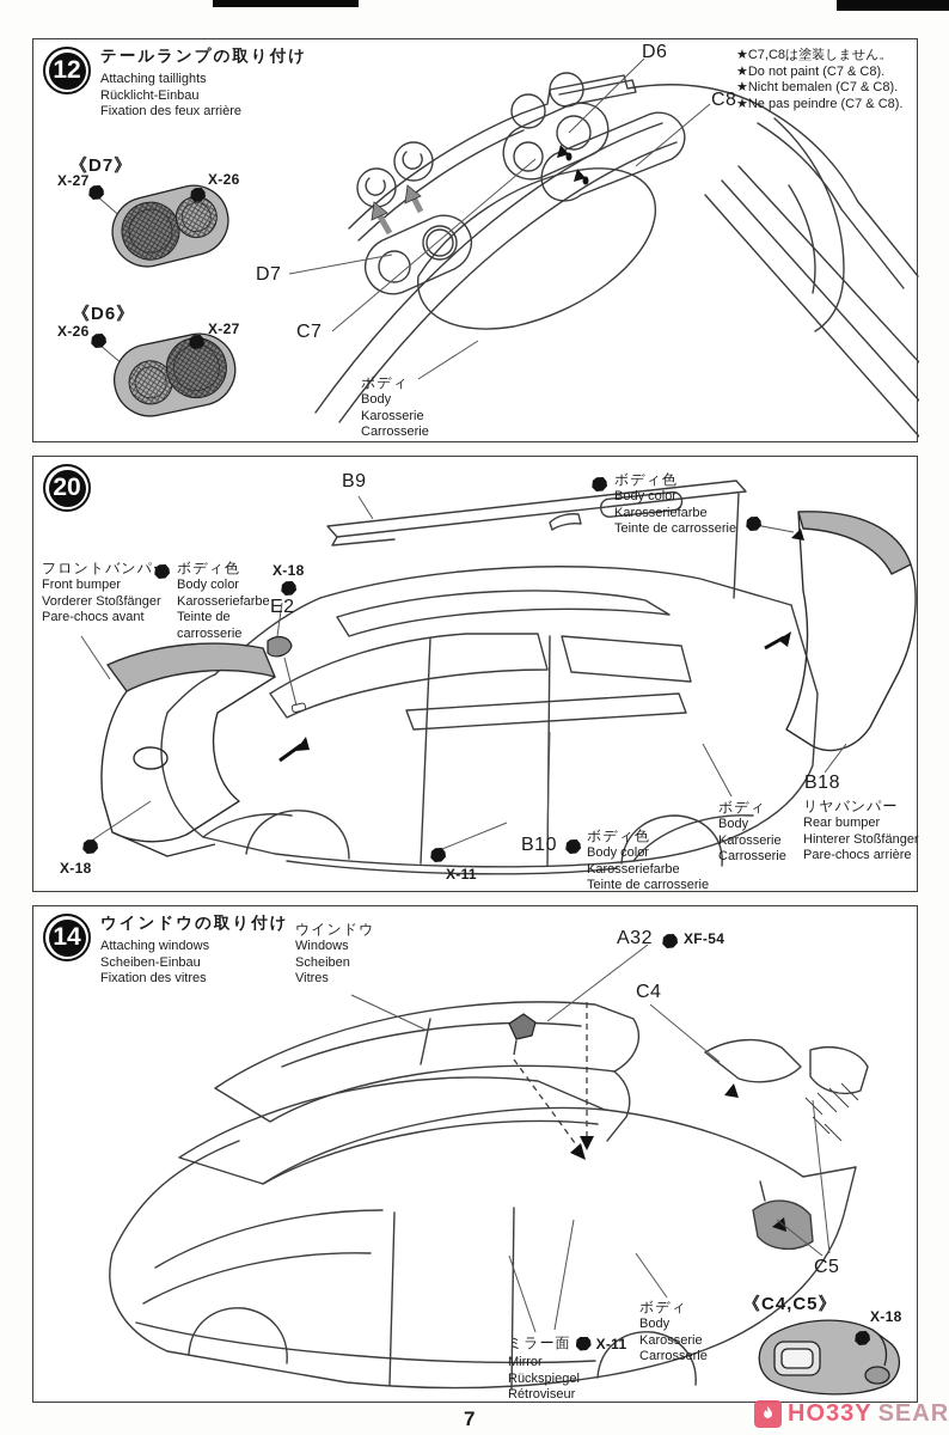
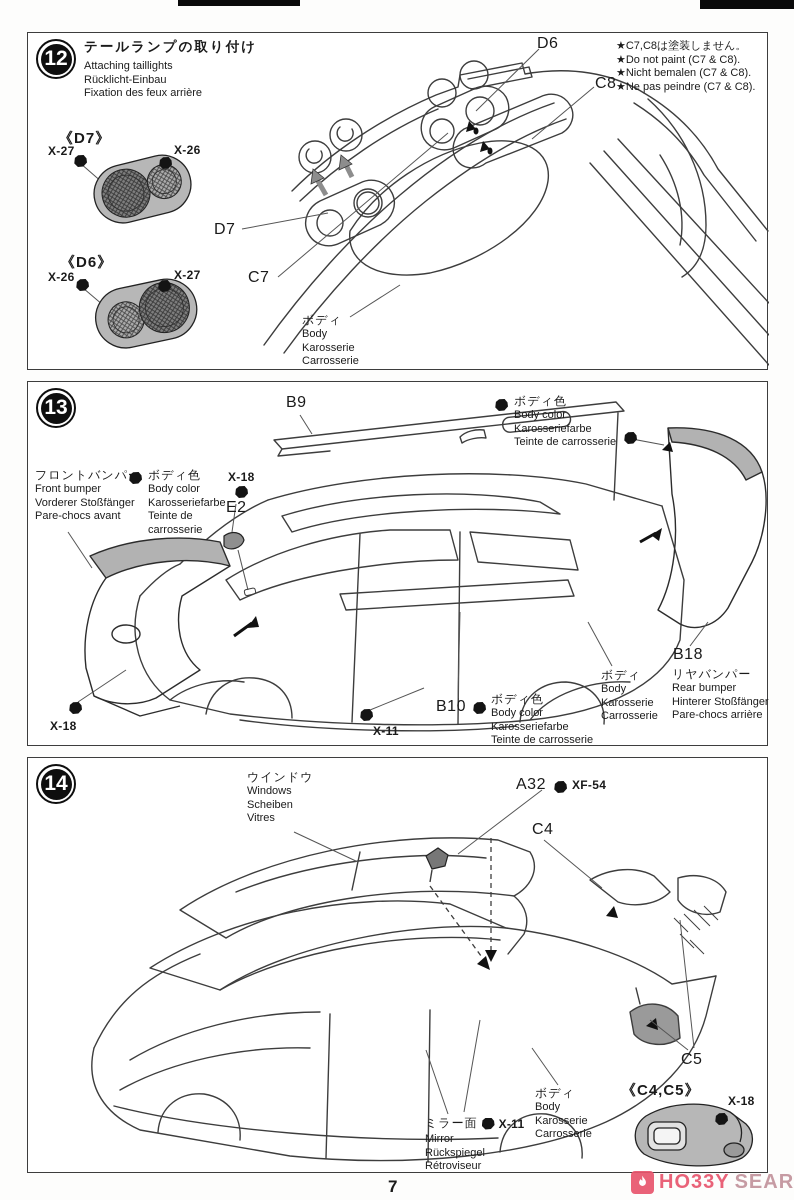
  12
  テールランプの取り付け
  Attaching taillights
  Rücklicht-Einbau
  Fixation des feux arrière
  ★C7,C8は塗装しません。
  ★Do not paint (C7 & C8).
  ★Nicht bemalen (C7 & C8).
  ★Ne pas peindre (C7 & C8).
  D6
  C8
  D7
  C7
  《D7》
  X-27
  X-26
  《D6》
  X-26
  X-27
  ボディ
  Body
  Karosserie
  Carrosserie
- 20
+ 13
  B9
  ボディ色
  Body color
  Karosseriefarbe
  Teinte de carrosserie
  フロントバンパ
  Front bumper
  Vorderer Stoßfänger
  Pare-chocs avant
  ボディ色
  Body color
  Karosseriefarbe
  Teinte de carrosserie
  X-18
  E2
  B18
  リヤバンパー
  Rear bumper
  Hinterer Stoßfänger
  Pare-chocs arrière
  ボディ
  Body
  Karosserie
  Carrosserie
  B10
  ボディ色
  Body color
  Karosseriefarbe
  Teinte de carrosserie
  X-11
  X-18
  14
- ウインドウの取り付け
- Attaching windows
- Scheiben-Einbau
- Fixation des vitres
  ウインドウ
  Windows
  Scheiben
  Vitres
  A32
  XF-54
  C4
  C5
  ミラー面
  X-11
  Mirror
  Rückspiegel
  Rétroviseur
  ボディ
  Body
  Karosserie
  Carrosserie
  《C4,C5》
  X-18
  7
  HO33Y
